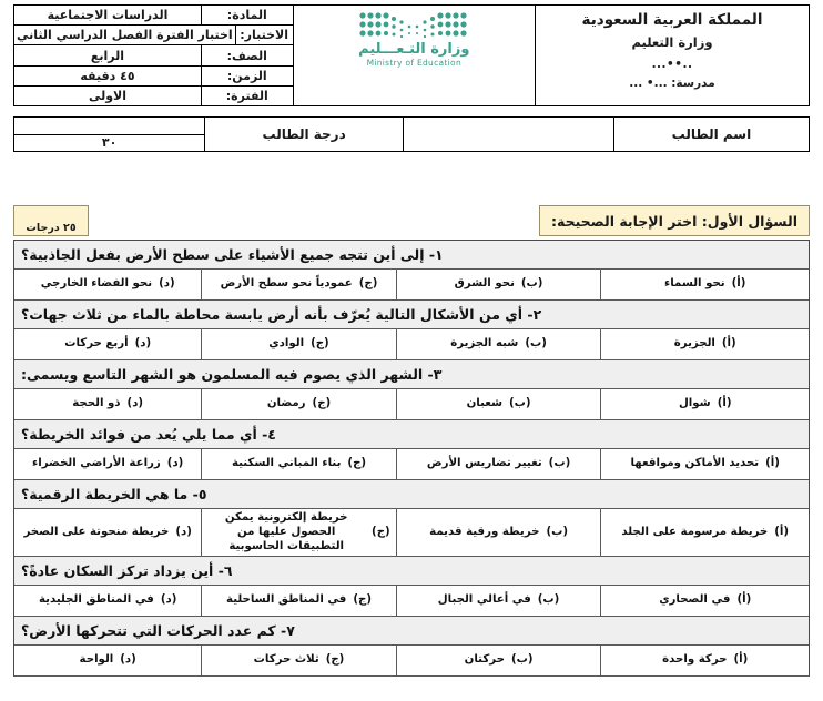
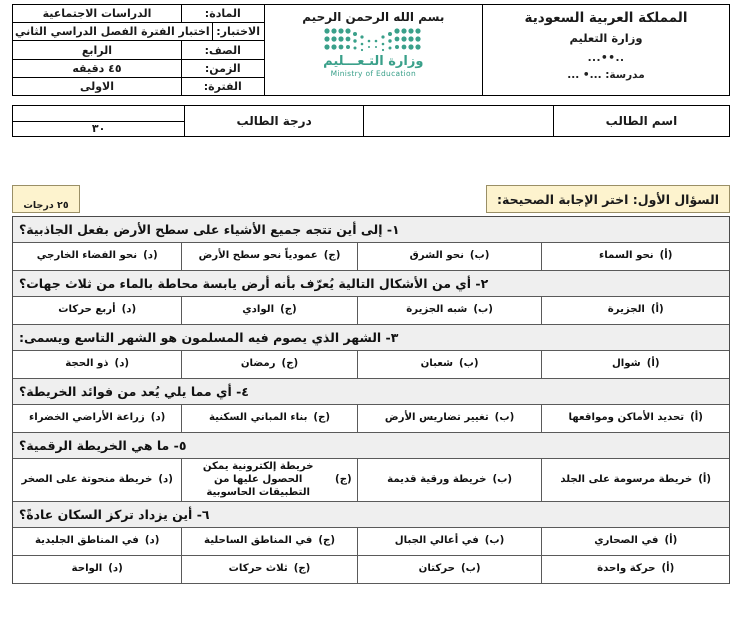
  المملكة العربية السعودية
  وزارة التعليم
  ..••...
  مدرسة: ...• ...
+ بسم الله الرحمن الرحيم
  وزارة التـعـــليم
  Ministry of Education
  المادة:
  الدراسات الاجتماعية
  الاختبار:
  اختبار الفترة الفصل الدراسي الثاني
  الصف:
  الرابع
  الزمن:
  ٤٥ دقيقه
  الفترة:
  الاولى
  اسم الطالب
  درجة الطالب
  ٣٠
  السؤال الأول: اختر الإجابة الصحيحة:
  ٢٥ درجات
  ١- إلى أين تتجه جميع الأشياء على سطح الأرض بفعل الجاذبية؟
  (أ)
  نحو السماء
  (ب)
  نحو الشرق
  (ج)
  عمودياً نحو سطح الأرض
  (د)
  نحو الفضاء الخارجي
  ٢- أي من الأشكال التالية يُعرّف بأنه أرض يابسة محاطة بالماء من ثلاث جهات؟
  (أ)
  الجزيرة
  (ب)
  شبه الجزيرة
  (ج)
  الوادي
  (د)
  أربع حركات
  ٣- الشهر الذي يصوم فيه المسلمون هو الشهر التاسع ويسمى:
  (أ)
  شوال
  (ب)
  شعبان
  (ج)
  رمضان
  (د)
  ذو الحجة
  ٤- أي مما يلي يُعد من فوائد الخريطة؟
  (أ)
  تحديد الأماكن ومواقعها
  (ب)
  تغيير تضاريس الأرض
  (ج)
  بناء المباني السكنية
  (د)
  زراعة الأراضي الخضراء
  ٥- ما هي الخريطة الرقمية؟
  (أ)
  خريطة مرسومة على الجلد
  (ب)
  خريطة ورقية قديمة
  (ج)
  خريطة إلكترونية يمكن الحصول عليها من التطبيقات الحاسوبية
  (د)
  خريطة منحوتة على الصخر
  ٦- أين يزداد تركز السكان عادةً؟
  (أ)
  في الصحاري
  (ب)
  في أعالي الجبال
  (ج)
  في المناطق الساحلية
  (د)
  في المناطق الجليدية
- ٧- كم عدد الحركات التي تتحركها الأرض؟
  (أ)
  حركة واحدة
  (ب)
  حركتان
  (ج)
  ثلاث حركات
  (د)
  الواحة
